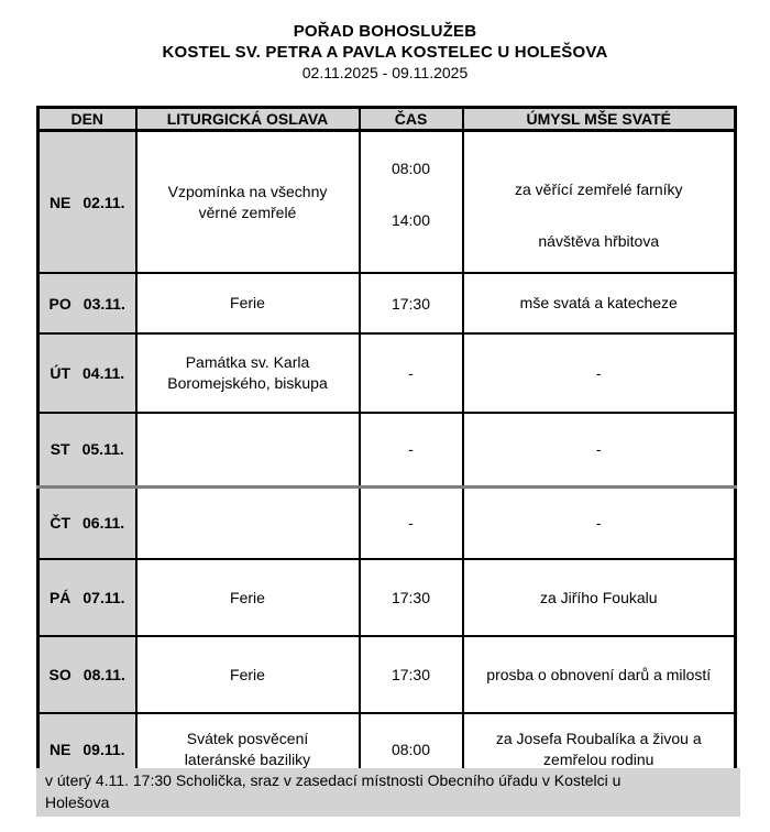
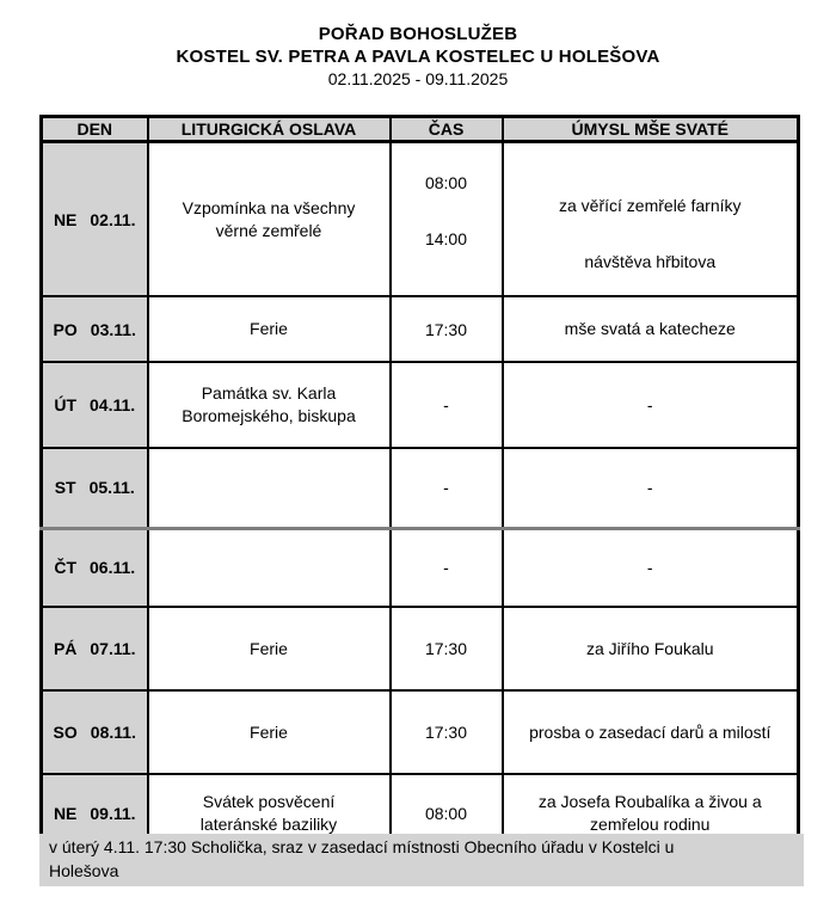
  POŘAD BOHOSLUŽEB
  KOSTEL SV. PETRA A PAVLA KOSTELEC U HOLEŠOVA
  02.11.2025 - 09.11.2025
  DEN	LITURGICKÁ OSLAVA	ČAS	ÚMYSL MŠE SVATÉ
  NE 02.11.	Vzpomínka na všechny věrné zemřelé	08:00 14:00	za věřící zemřelé farníky návštěva hřbitova
  PO 03.11.	Ferie	17:30	mše svatá a katecheze
  ÚT 04.11.	Památka sv. Karla Boromejského, biskupa	-	-
  ST 05.11.		-	-
  ČT 06.11.		-	-
  PÁ 07.11.	Ferie	17:30	za Jiřího Foukalu
- SO 08.11.	Ferie	17:30	prosba o obnovení darů a milostí
+ SO 08.11.	Ferie	17:30	prosba o zasedací darů a milostí
  NE 09.11.	Svátek posvěcení lateránské baziliky	08:00	za Josefa Roubalíka a živou a zemřelou rodinu
  v úterý 4.11. 17:30 Scholička, sraz v zasedací místnosti Obecního úřadu v Kostelci u
  Holešova
